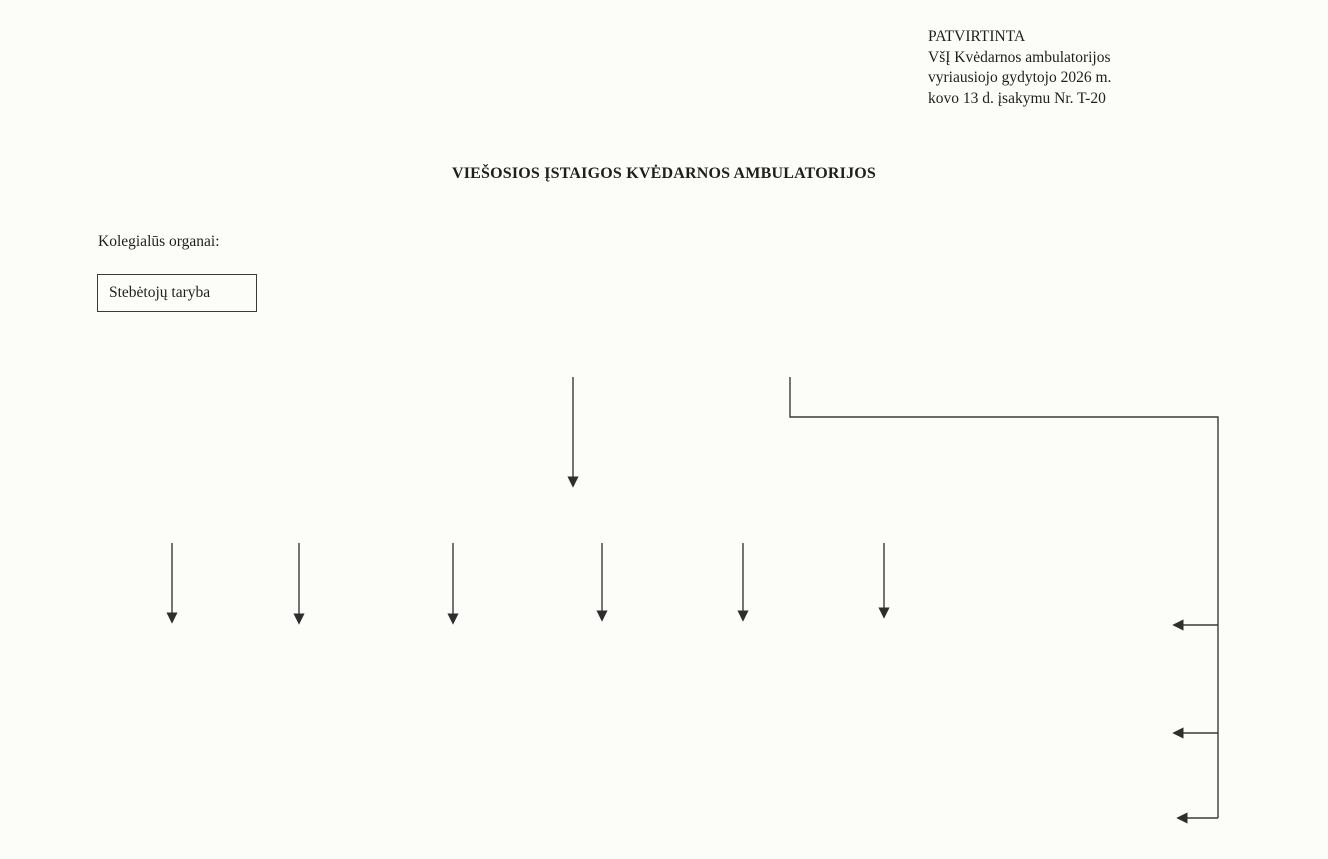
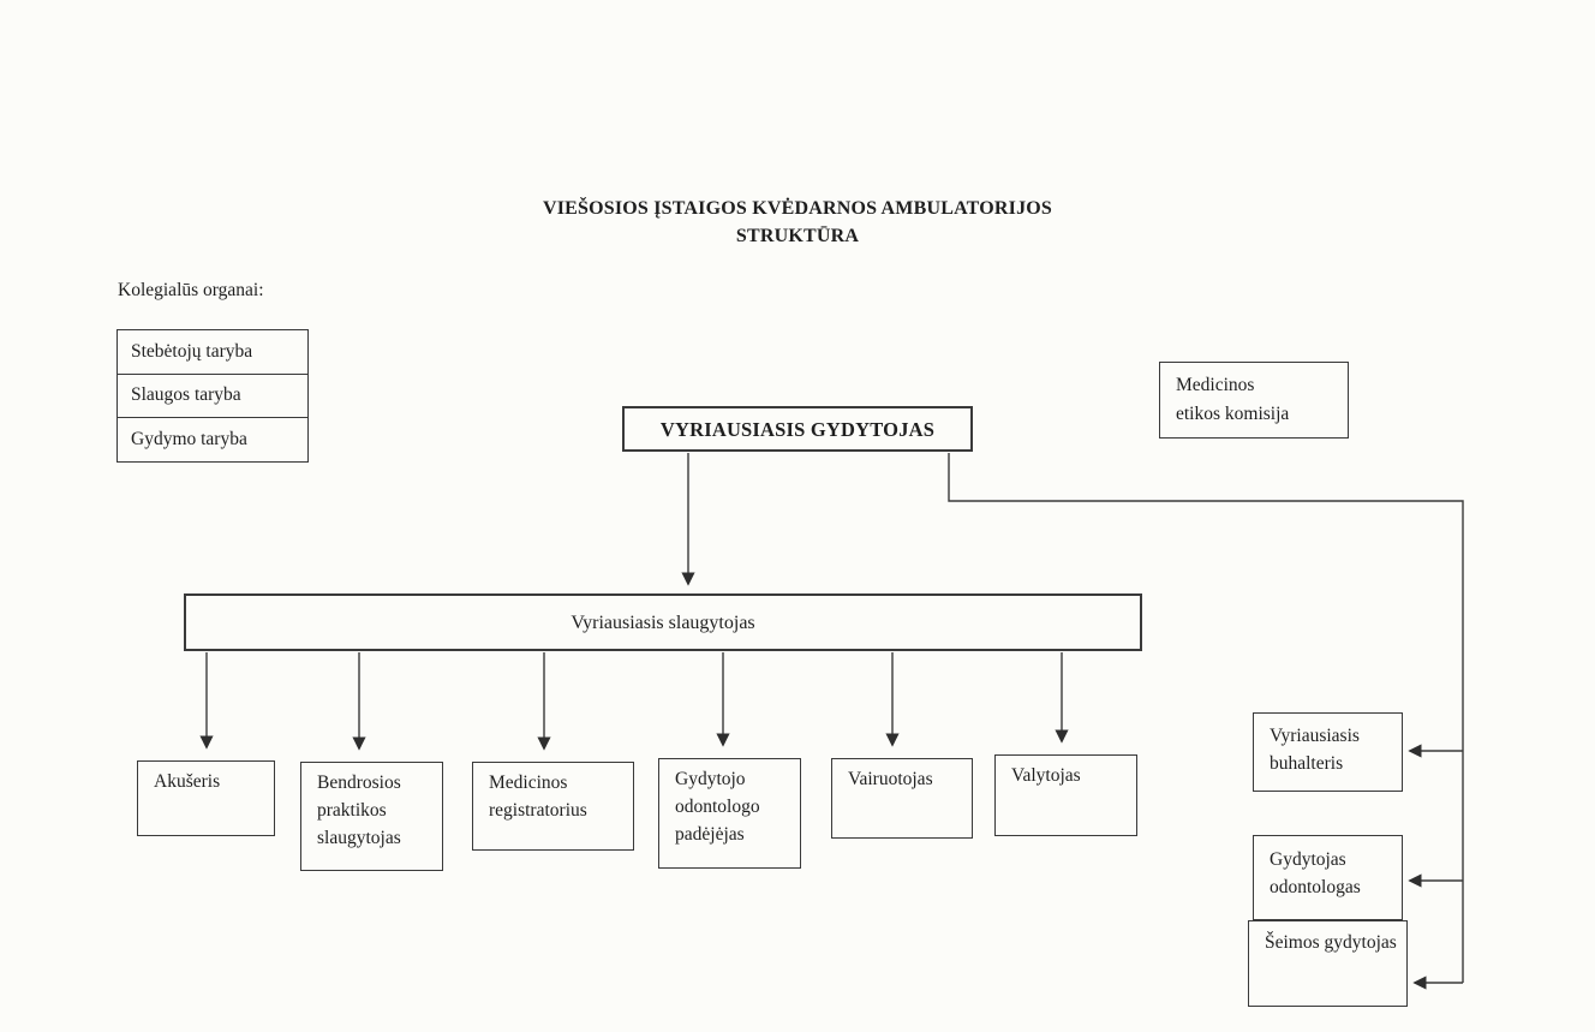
- PATVIRTINTA
- VšĮ Kvėdarnos ambulatorijos
- vyriausiojo gydytojo 2026 m.
- kovo 13 d. įsakymu Nr. T-20
  VIEŠOSIOS ĮSTAIGOS KVĖDARNOS AMBULATORIJOS
+ STRUKTŪRA
  Kolegialūs organai:
  Stebėtojų taryba
+ Slaugos taryba
+ Gydymo taryba
+ VYRIAUSIASIS GYDYTOJAS
+ Medicinos
+ etikos komisija
+ Vyriausiasis slaugytojas
+ Akušeris
+ Bendrosios praktikos slaugytojas
+ Medicinos registratorius
+ Gydytojo odontologo padėjėjas
+ Vairuotojas
+ Valytojas
+ Vyriausiasis buhalteris
+ Gydytojas odontologas
+ Šeimos gydytojas
